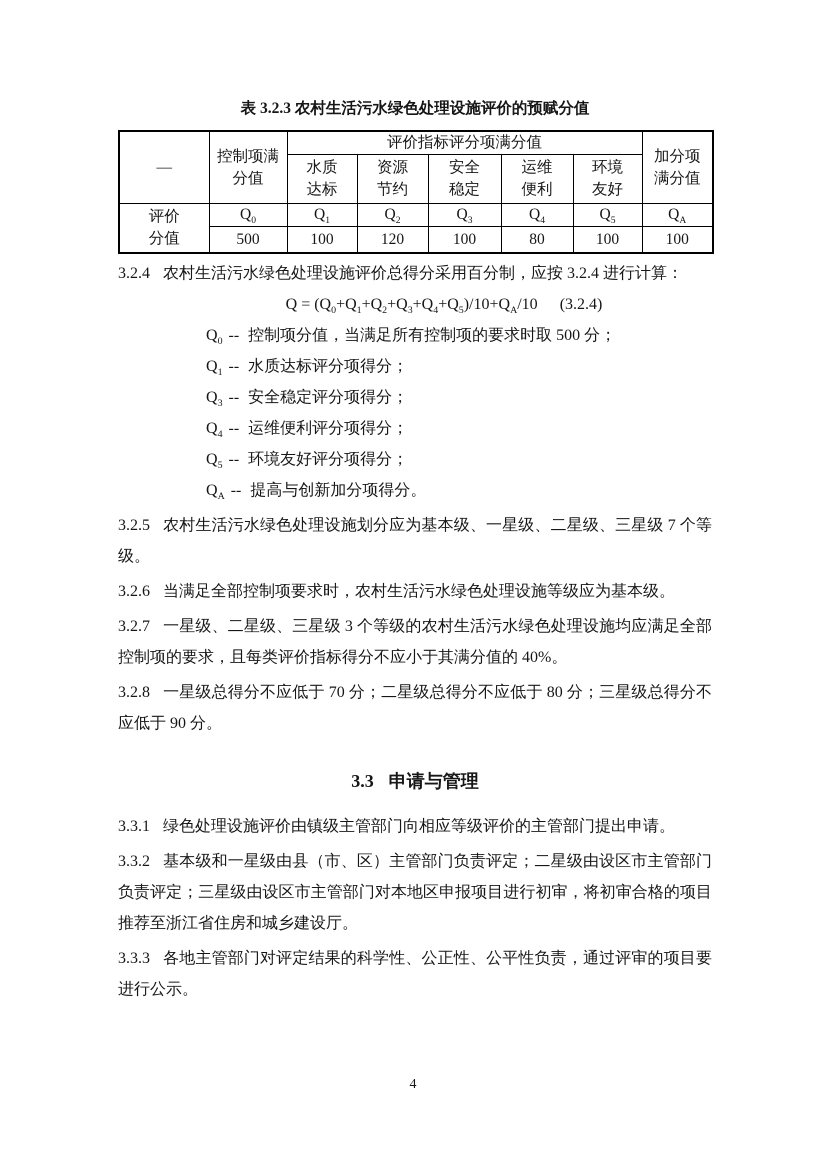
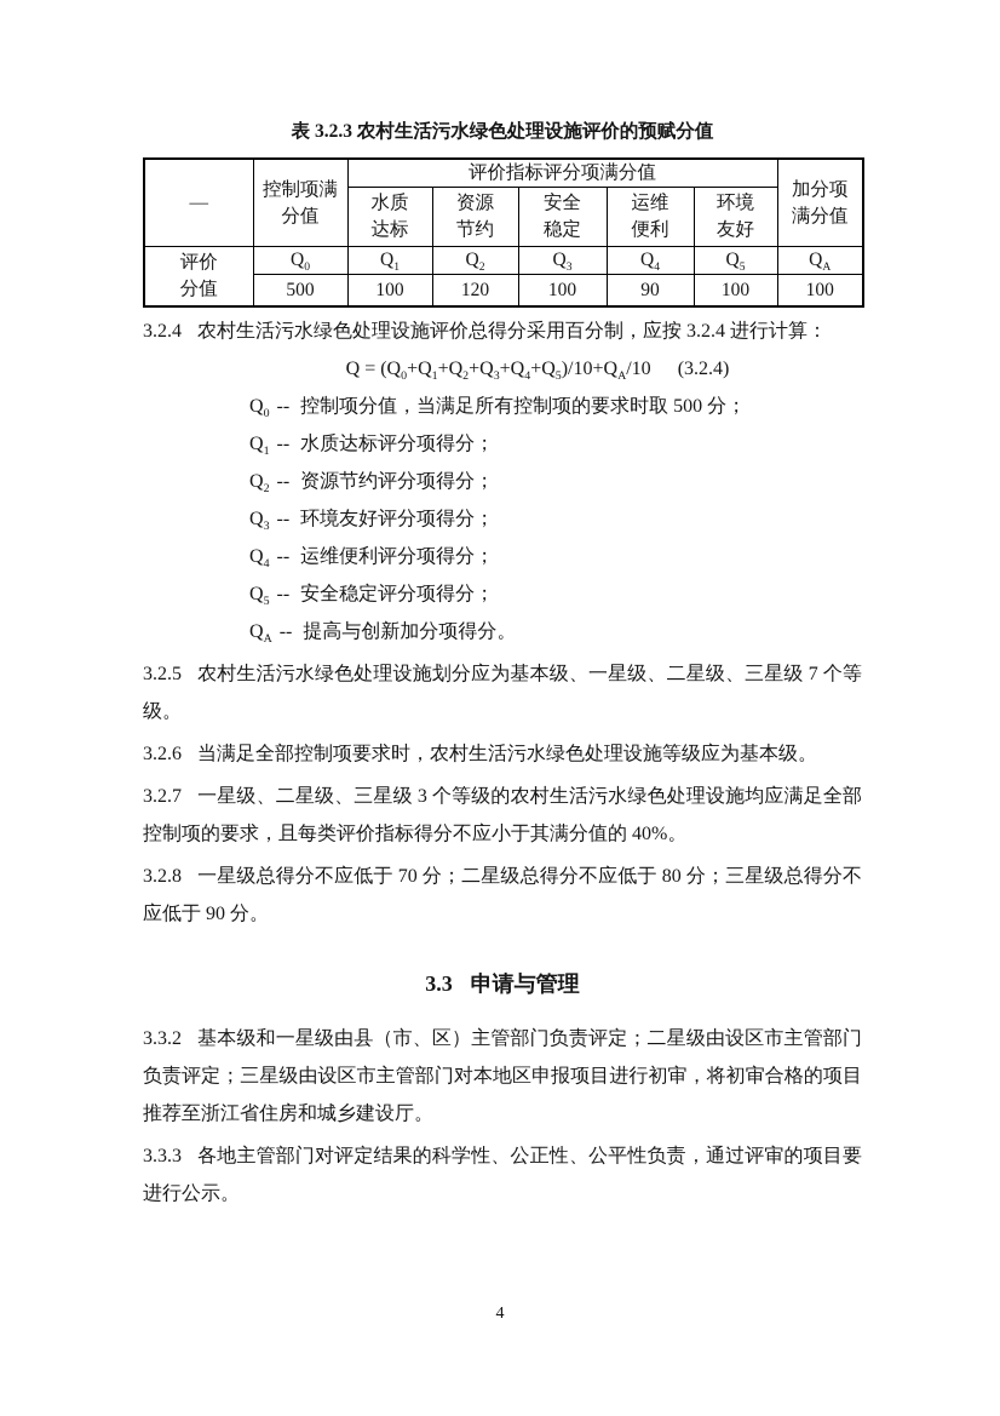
  表 3.2.3 农村生活污水绿色处理设施评价的预赋分值
  —	控制项满分值	评价指标评分项满分值	加分项满分值
  水质达标	资源节约	安全稳定	运维便利	环境友好
  评价分值	Q0	Q1	Q2	Q3	Q4	Q5	QA
- 500	100	120	100	80	100	100
+ 500	100	120	100	90	100	100
  3.2.4 农村生活污水绿色处理设施评价总得分采用百分制，应按 3.2.4 进行计算：
  Q = (Q0+Q1+Q2+Q3+Q4+Q5)/10+QA/10 (3.2.4)
  Q0-- 控制项分值，当满足所有控制项的要求时取 500 分；
  Q1-- 水质达标评分项得分；
+ Q2-- 资源节约评分项得分；
- Q3-- 安全稳定评分项得分；
+ Q3-- 环境友好评分项得分；
  Q4-- 运维便利评分项得分；
- Q5-- 环境友好评分项得分；
+ Q5-- 安全稳定评分项得分；
  QA-- 提高与创新加分项得分。
  3.2.5 农村生活污水绿色处理设施划分应为基本级、一星级、二星级、三星级 7 个等级。
  3.2.6 当满足全部控制项要求时，农村生活污水绿色处理设施等级应为基本级。
  3.2.7 一星级、二星级、三星级 3 个等级的农村生活污水绿色处理设施均应满足全部控制项的要求，且每类评价指标得分不应小于其满分值的 40%。
  3.2.8 一星级总得分不应低于 70 分；二星级总得分不应低于 80 分；三星级总得分不应低于 90 分。
  3.3 申请与管理
- 3.3.1 绿色处理设施评价由镇级主管部门向相应等级评价的主管部门提出申请。
  3.3.2 基本级和一星级由县（市、区）主管部门负责评定；二星级由设区市主管部门负责评定；三星级由设区市主管部门对本地区申报项目进行初审，将初审合格的项目推荐至浙江省住房和城乡建设厅。
  3.3.3 各地主管部门对评定结果的科学性、公正性、公平性负责，通过评审的项目要进行公示。
  4
